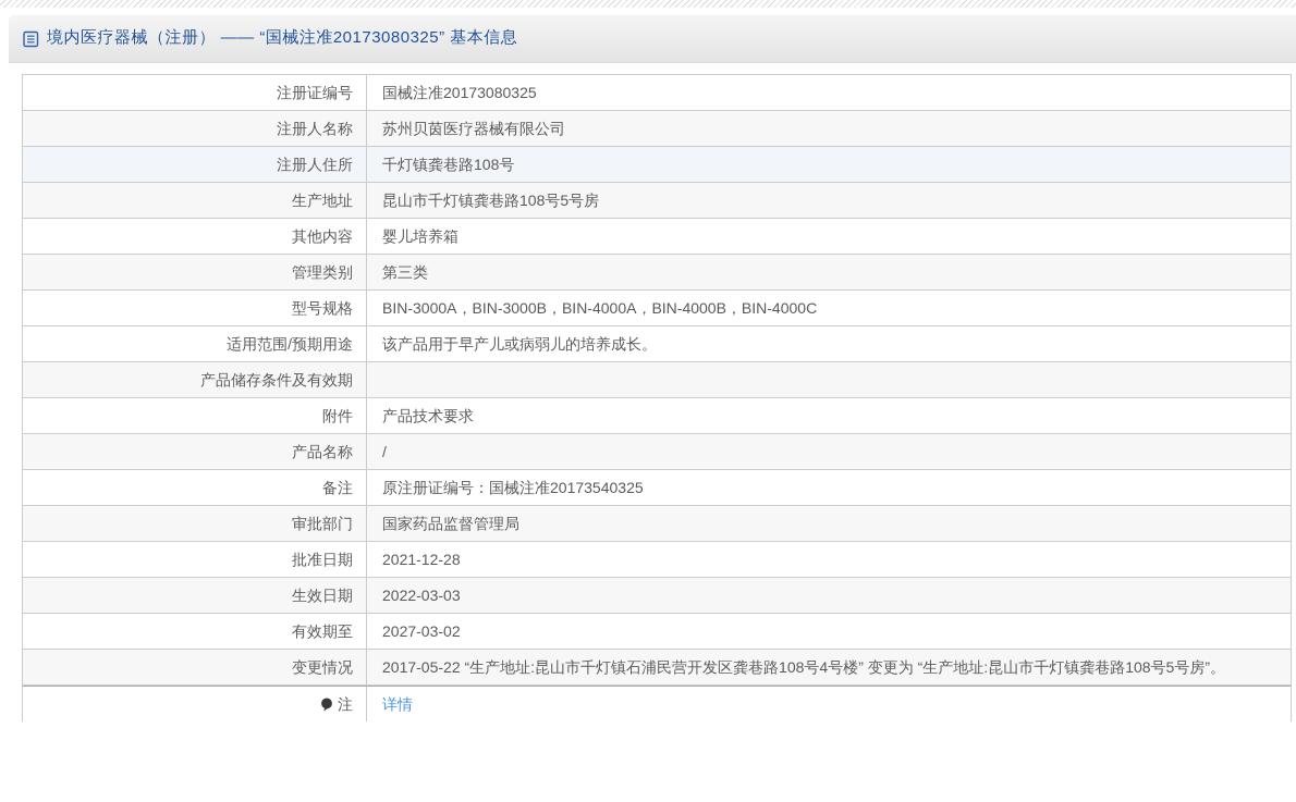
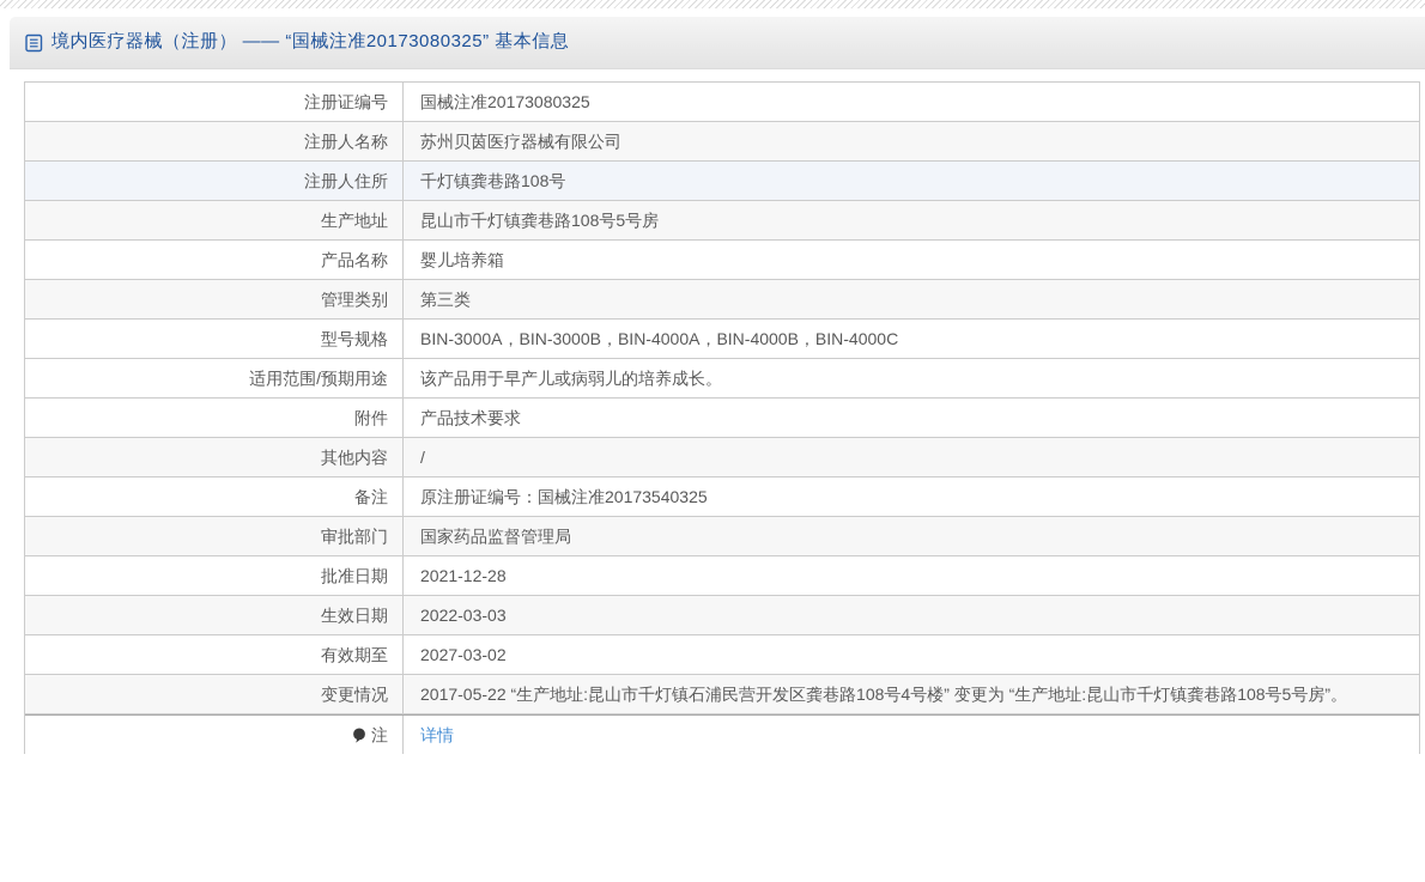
  境内医疗器械（注册） —— “国械注准20173080325” 基本信息
  注册证编号
  国械注准20173080325
  注册人名称
  苏州贝茵医疗器械有限公司
  注册人住所
  千灯镇龚巷路108号
  生产地址
  昆山市千灯镇龚巷路108号5号房
- 其他内容
+ 产品名称
  婴儿培养箱
  管理类别
  第三类
  型号规格
  BIN-3000A，BIN-3000B，BIN-4000A，BIN-4000B，BIN-4000C
  适用范围/预期用途
  该产品用于早产儿或病弱儿的培养成长。
- 产品储存条件及有效期
  附件
  产品技术要求
- 产品名称
+ 其他内容
  /
  备注
  原注册证编号：国械注准20173540325
  审批部门
  国家药品监督管理局
  批准日期
  2021-12-28
  生效日期
  2022-03-03
  有效期至
  2027-03-02
  变更情况
  2017-05-22 “生产地址:昆山市千灯镇石浦民营开发区龚巷路108号4号楼” 变更为 “生产地址:昆山市千灯镇龚巷路108号5号房”。
  注
  详情
